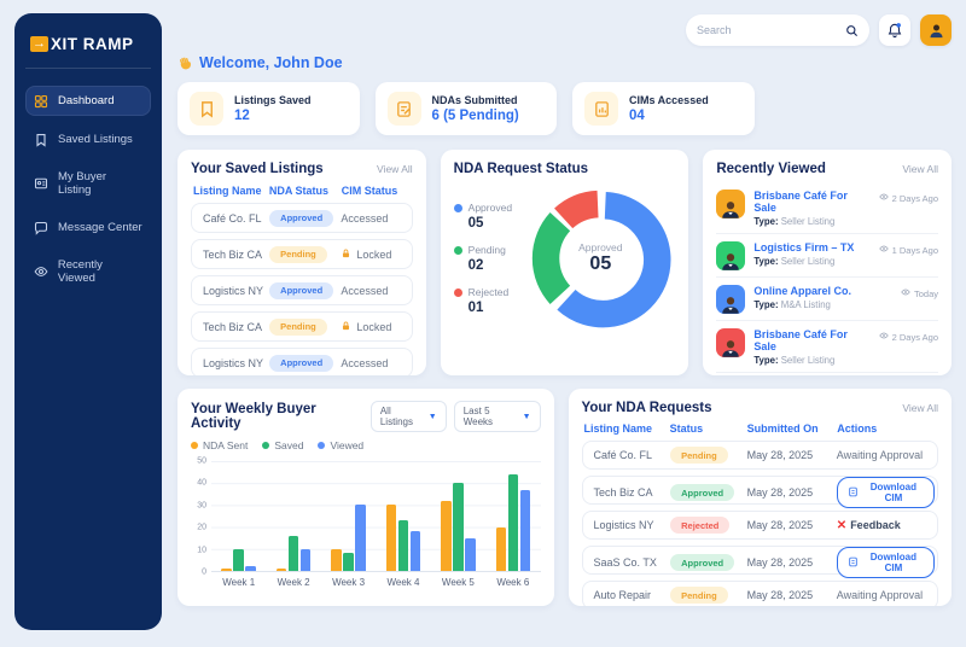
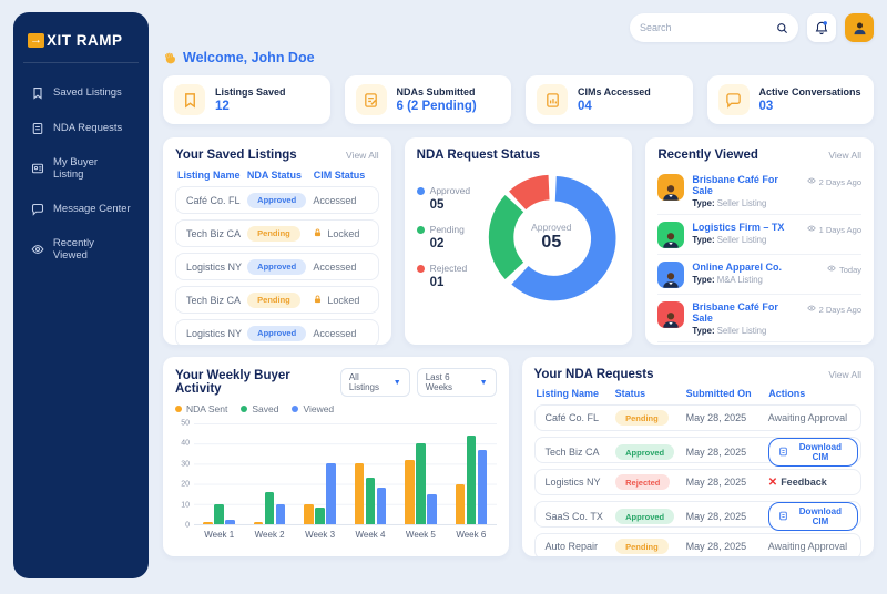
  →
  XIT RAMP
- Dashboard
  Saved Listings
+ NDA Requests
  My Buyer Listing
  Message Center
  Recently Viewed
  Search
  Welcome, John Doe
  Listings Saved
  12
  NDAs Submitted
- 6 (5 Pending)
+ 6 (2 Pending)
  CIMs Accessed
  04
+ Active Conversations
+ 03
  Your Saved Listings
  View All
  Listing Name
  NDA Status
  CIM Status
  Café Co. FL
  Approved
  Accessed
  Tech Biz CA
  Pending
  Locked
  Logistics NY
  Approved
  Accessed
  Tech Biz CA
  Pending
  Locked
  Logistics NY
  Approved
  Accessed
  NDA Request Status
  Approved
  05
  Pending
  02
  Rejected
  01
  Approved
  05
  Recently Viewed
  View All
  Brisbane Café For Sale
  Type: Seller Listing
  2 Days Ago
  Logistics Firm – TX
  Type: Seller Listing
  1 Days Ago
  Online Apparel Co.
  Type: M&A Listing
  Today
  Brisbane Café For Sale
  Type: Seller Listing
  2 Days Ago
  Your Weekly Buyer Activity
  All Listings
- Last 5 Weeks
+ Last 6 Weeks
  NDA Sent
  Saved
  Viewed
  Week 1
  Week 2
  Week 3
  Week 4
  Week 5
  Week 6
  Your NDA Requests
  View All
  Listing Name
  Status
  Submitted On
  Actions
  Café Co. FL
  Pending
  May 28, 2025
  Awaiting Approval
  Tech Biz CA
  Approved
  May 28, 2025
  Download CIM
  Logistics NY
  Rejected
  May 28, 2025
  ✕
  Feedback
  SaaS Co. TX
  Approved
  May 28, 2025
  Download CIM
  Auto Repair
  Pending
  May 28, 2025
  Awaiting Approval
